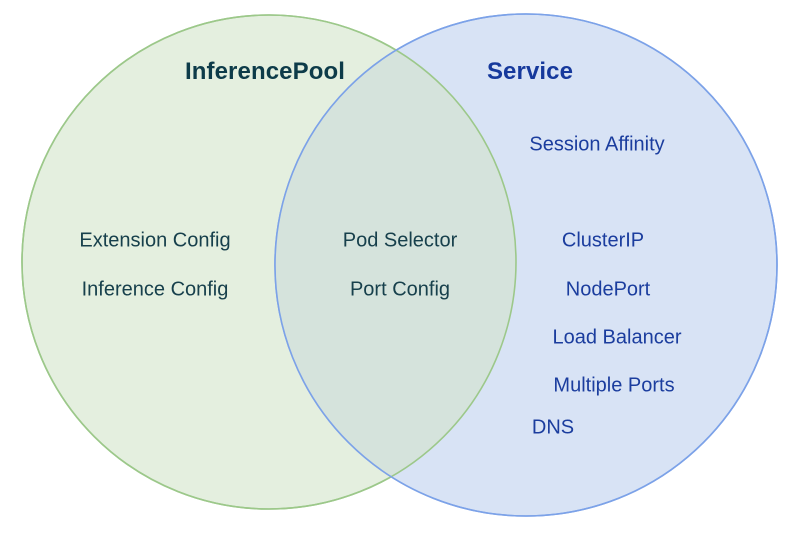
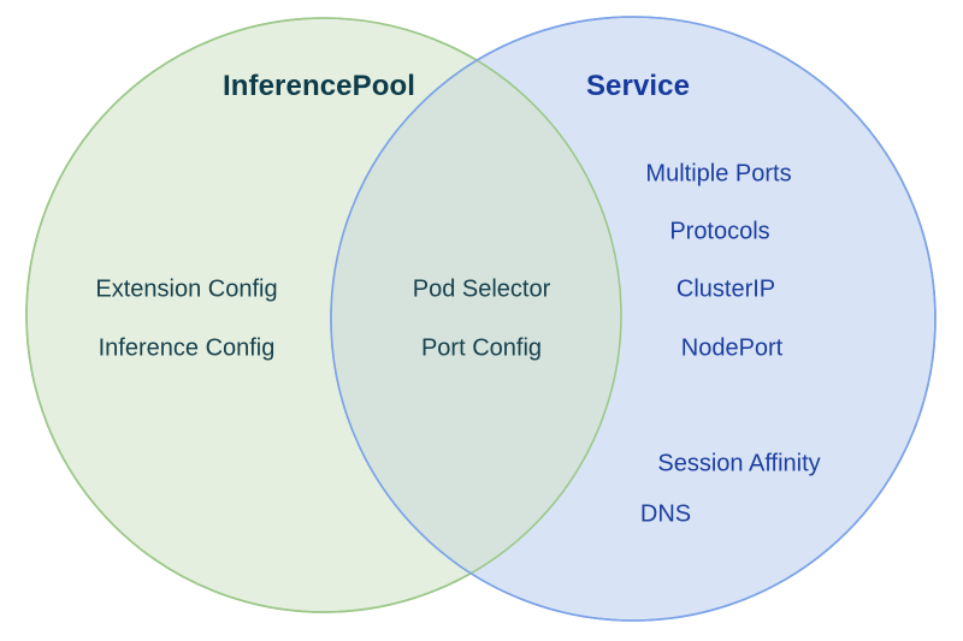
  InferencePool
  Service
  Extension Config
  Inference Config
  Pod Selector
  Port Config
- Session Affinity
+ Multiple Ports
+ Protocols
  ClusterIP
  NodePort
- Load Balancer
- Multiple Ports
+ Session Affinity
  DNS
